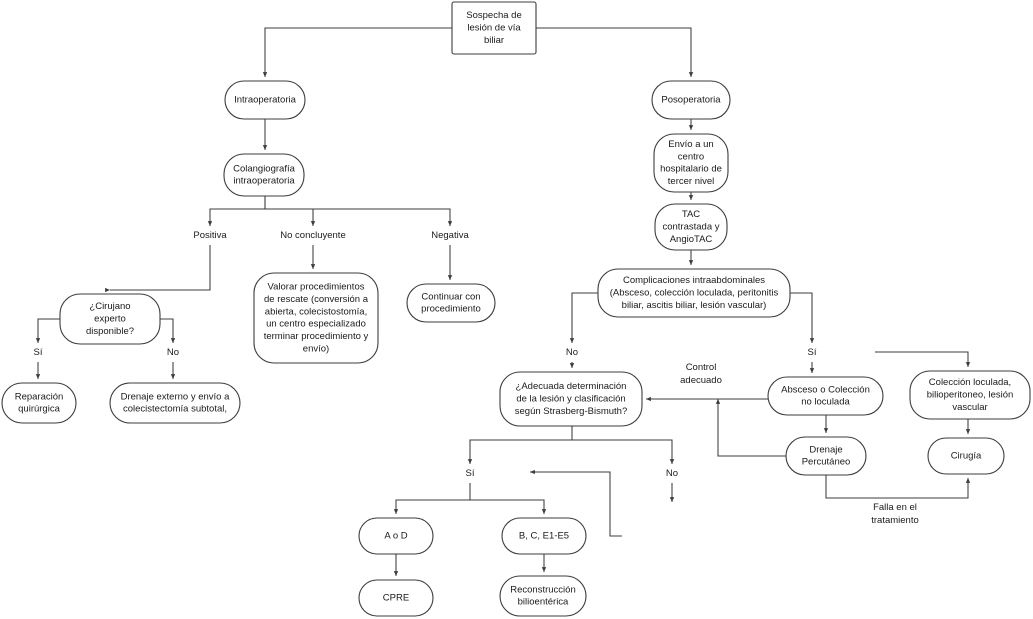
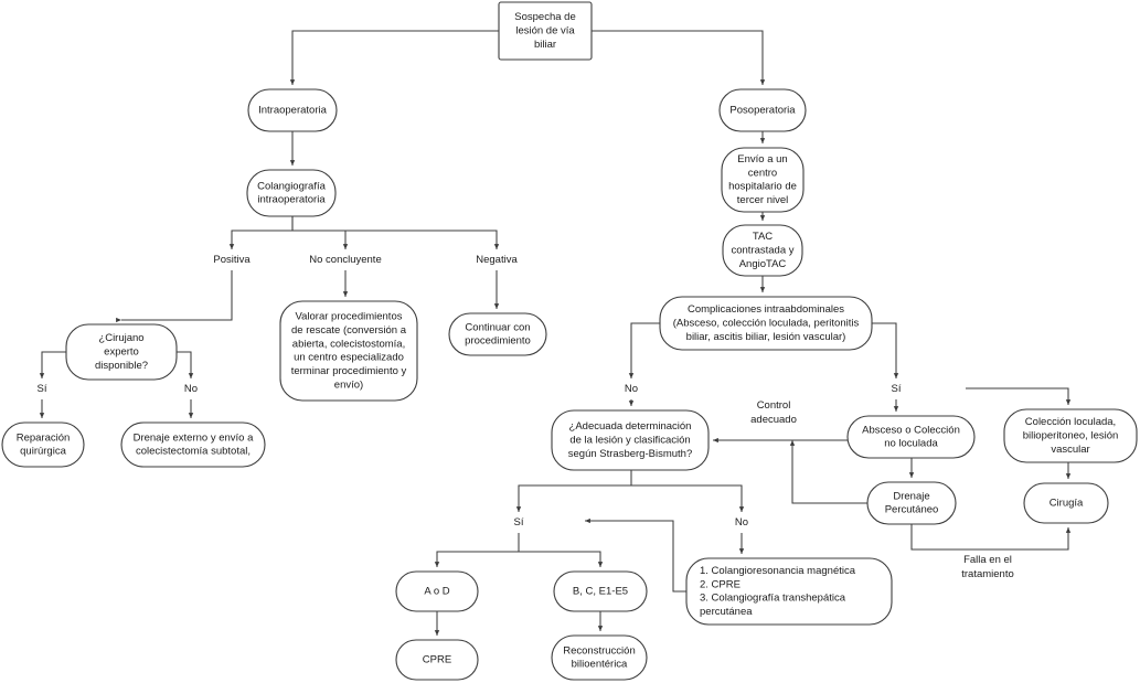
  Positiva
  No concluyente
  Negativa
  Sí
  No
  No
  Sí
  Control
  adecuado
  Sí
  No
  Falla en el
  tratamiento
  Sospecha de
  lesión de vía
  biliar
  Intraoperatoria
  Colangiografía
  intraoperatoria
  ¿Cirujano
  experto
  disponible?
  Reparación
  quirúrgica
  Drenaje externo y envío a
  colecistectomía subtotal,
  Valorar procedimientos
  de rescate (conversión a
  abierta, colecistostomía,
  un centro especializado
  terminar procedimiento y
  envío)
  Continuar con
  procedimiento
  Posoperatoria
  Envío a un
  centro
  hospitalario de
  tercer nivel
  TAC
  contrastada y
  AngioTAC
  Complicaciones intraabdominales
  (Absceso, colección loculada, peritonitis
  biliar, ascitis biliar, lesión vascular)
  ¿Adecuada determinación
  de la lesión y clasificación
  según Strasberg-Bismuth?
  Absceso o Colección
  no loculada
  Drenaje
  Percutáneo
  Colección loculada,
  bilioperitoneo, lesión
  vascular
  Cirugía
+ 1. Colangioresonancia magnética
+ 2. CPRE
+ 3. Colangiografía transhepática
+ percutánea
  A o D
  B, C, E1-E5
  CPRE
  Reconstrucción
  bilioentérica
